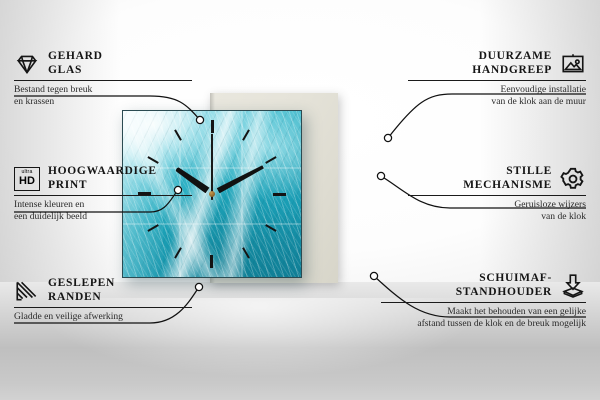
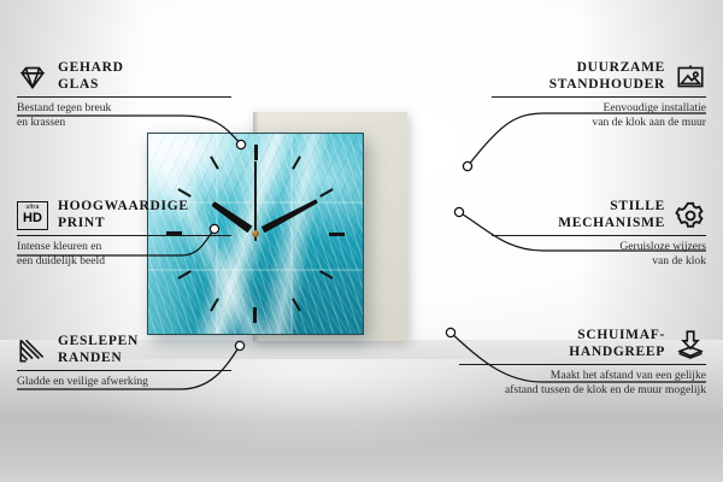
  GEHARD
  GLAS
  Bestand tegen breuk
  en krassen
  HD
  HOOGWAARDIGE
  PRINT
  Intense kleuren en
  een duidelijk beeld
  GESLEPEN
  RANDEN
  Gladde en veilige afwerking
  DUURZAME
- HANDGREEP
+ STANDHOUDER
  Eenvoudige installatie
  van de klok aan de muur
  STILLE
  MECHANISME
  Geruisloze wijzers
  van de klok
  SCHUIMAF-
- STANDHOUDER
+ HANDGREEP
- Maakt het behouden van een gelijke
+ Maakt het afstand van een gelijke
- afstand tussen de klok en de breuk mogelijk
+ afstand tussen de klok en de muur mogelijk
